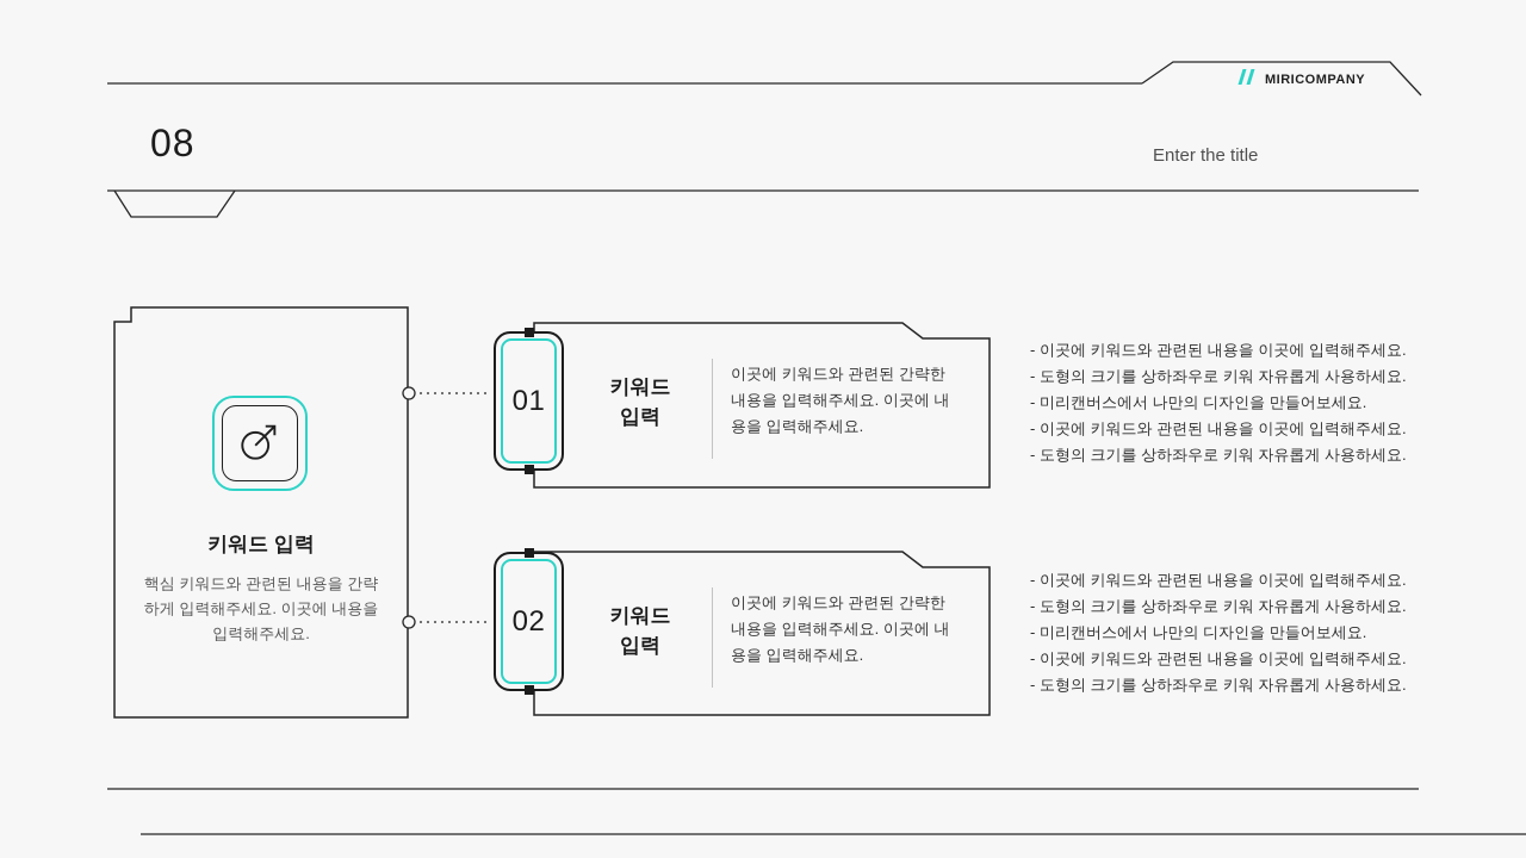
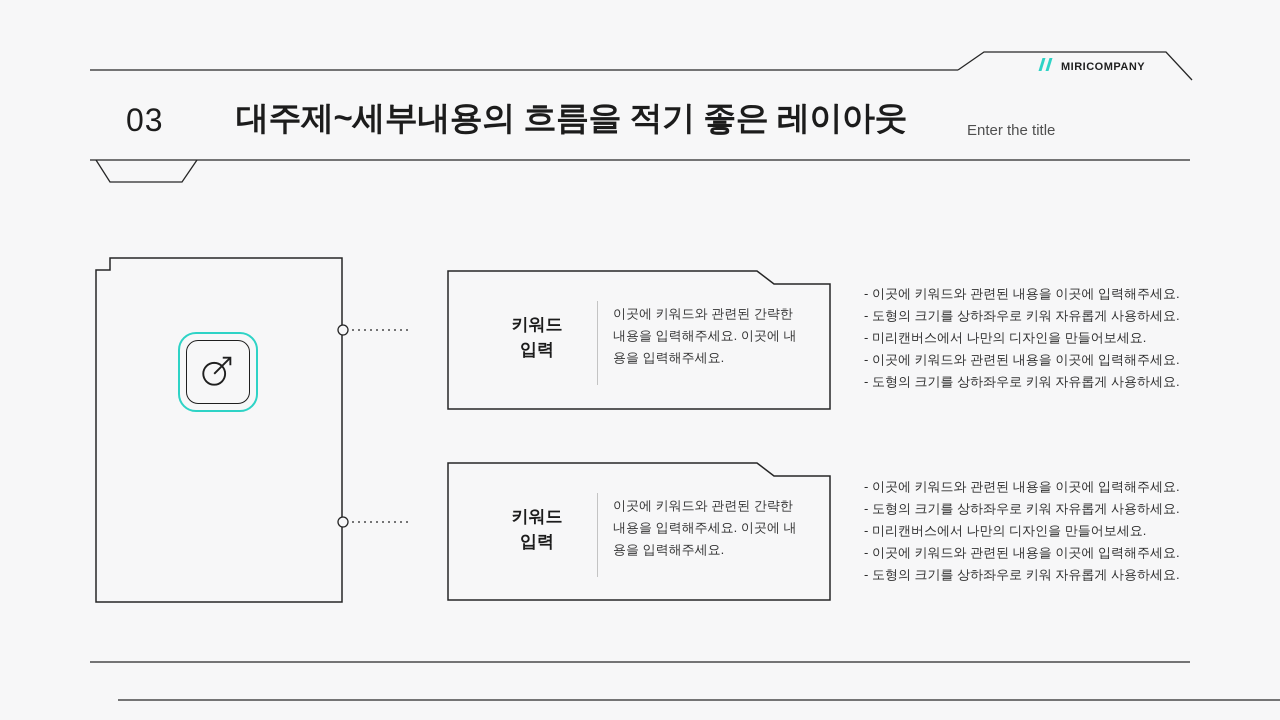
  MIRICOMPANY
- 08
+ 03
+ 대주제~세부내용의 흐름을 적기 좋은 레이아웃
  Enter the title
- 키워드 입력
- 핵심 키워드와 관련된 내용을 간략하게 입력해주세요. 이곳에 내용을 입력해주세요.
- 01
- 02
  키워드
  입력
  이곳에 키워드와 관련된 간략한 내용을 입력해주세요. 이곳에 내용을 입력해주세요.
  키워드
  입력
  이곳에 키워드와 관련된 간략한 내용을 입력해주세요. 이곳에 내용을 입력해주세요.
  - 이곳에 키워드와 관련된 내용을 이곳에 입력해주세요.
  - 도형의 크기를 상하좌우로 키워 자유롭게 사용하세요.
  - 미리캔버스에서 나만의 디자인을 만들어보세요.
  - 이곳에 키워드와 관련된 내용을 이곳에 입력해주세요.
  - 도형의 크기를 상하좌우로 키워 자유롭게 사용하세요.
  - 이곳에 키워드와 관련된 내용을 이곳에 입력해주세요.
  - 도형의 크기를 상하좌우로 키워 자유롭게 사용하세요.
  - 미리캔버스에서 나만의 디자인을 만들어보세요.
  - 이곳에 키워드와 관련된 내용을 이곳에 입력해주세요.
  - 도형의 크기를 상하좌우로 키워 자유롭게 사용하세요.
